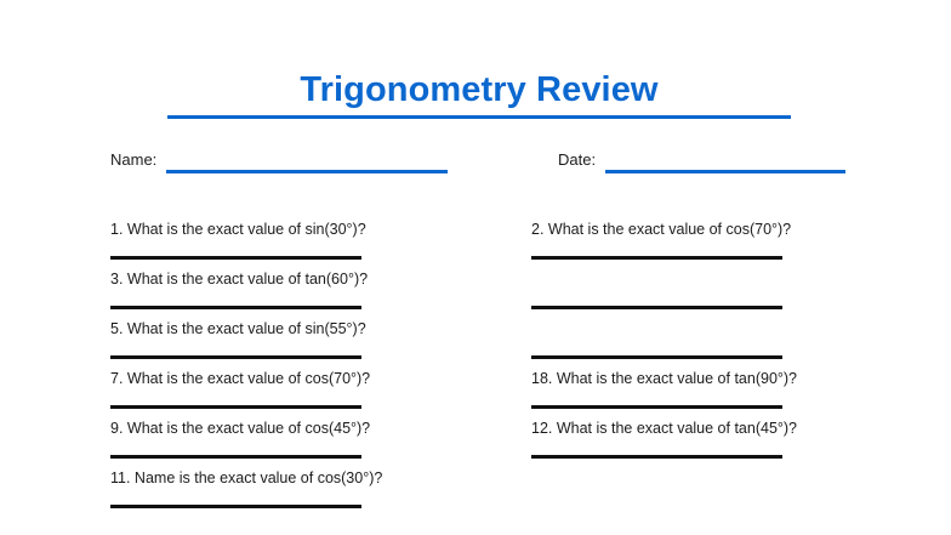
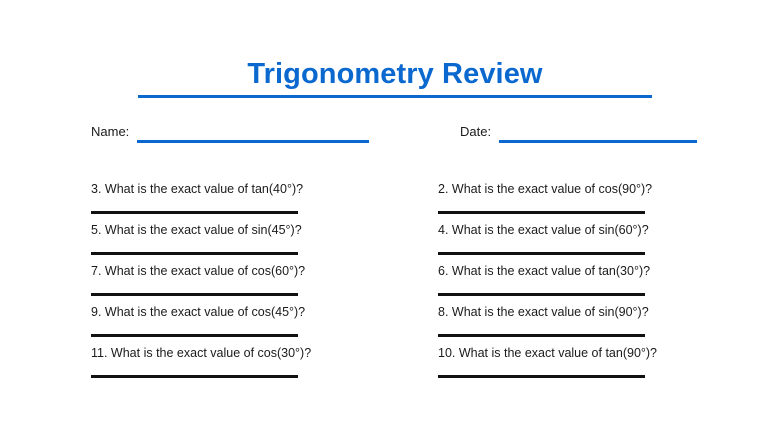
  Trigonometry Review
  Name:
  Date:
- 1. What is the exact value of sin(30°)?
- 3. What is the exact value of tan(60°)?
+ 3. What is the exact value of tan(40°)?
- 5. What is the exact value of sin(55°)?
+ 5. What is the exact value of sin(45°)?
- 7. What is the exact value of cos(70°)?
+ 7. What is the exact value of cos(60°)?
  9. What is the exact value of cos(45°)?
- 11. Name is the exact value of cos(30°)?
+ 11. What is the exact value of cos(30°)?
- 2. What is the exact value of cos(70°)?
+ 2. What is the exact value of cos(90°)?
+ 4. What is the exact value of sin(60°)?
+ 6. What is the exact value of tan(30°)?
+ 8. What is the exact value of sin(90°)?
- 18. What is the exact value of tan(90°)?
+ 10. What is the exact value of tan(90°)?
- 12. What is the exact value of tan(45°)?
